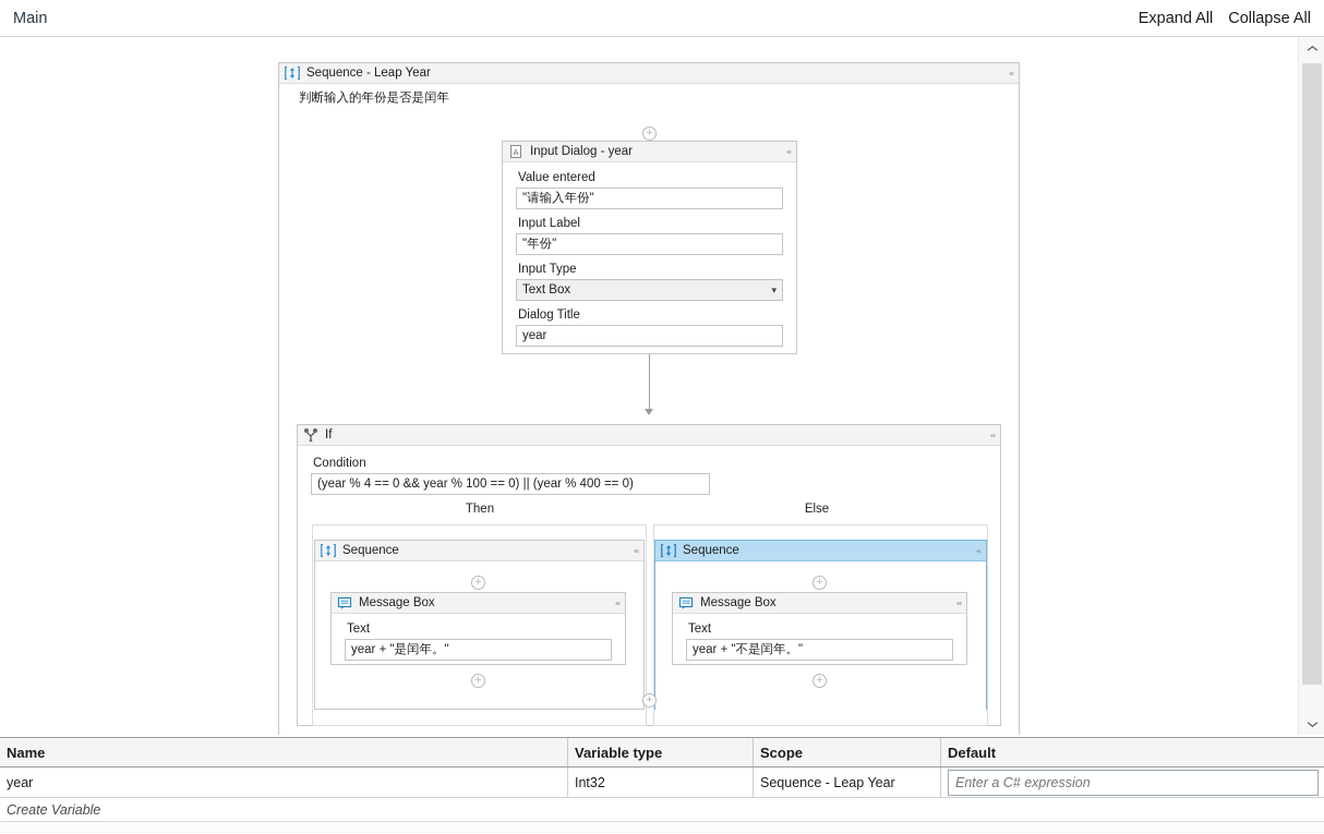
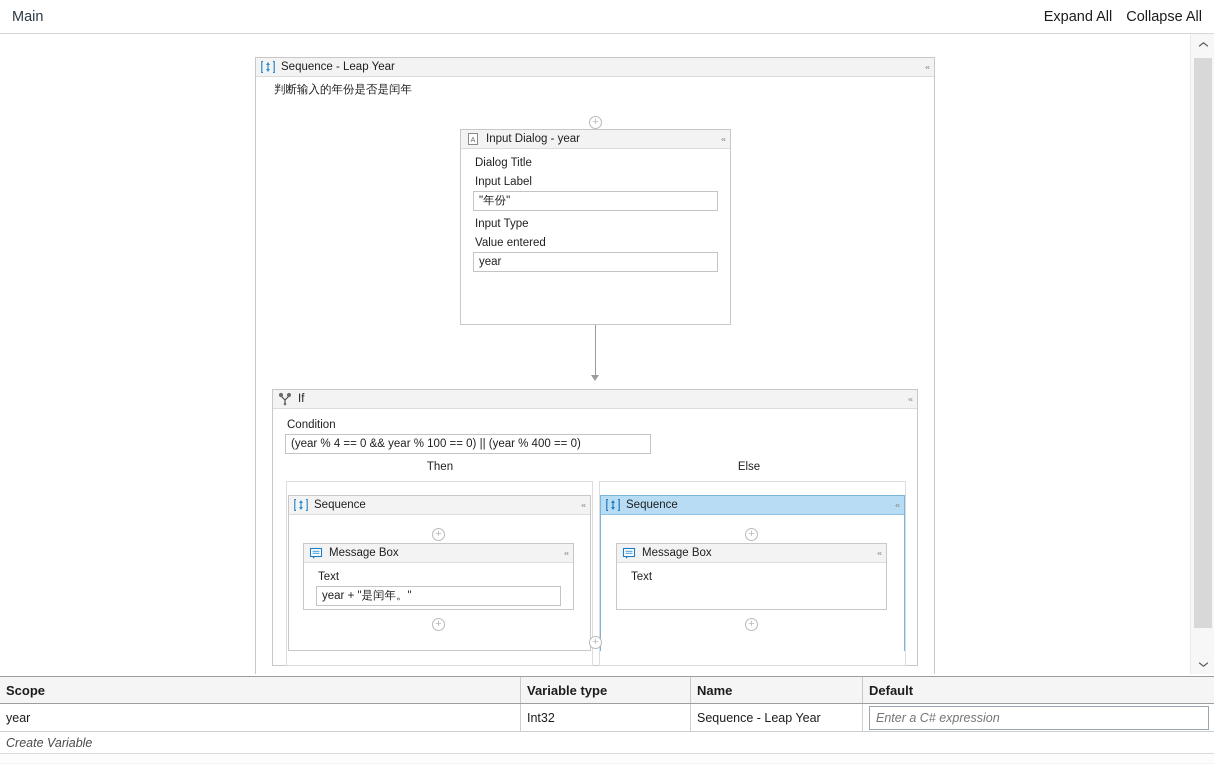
  Main
  Expand All
  Collapse All
  Sequence - Leap Year
  判断输入的年份是否是闰年
  +
  Input Dialog - year
  «
- Value entered
+ Dialog Title
- "请输入年份"
  Input Label
  "年份"
  Input Type
- Text Box
- ▾
- Dialog Title
+ Value entered
  year
  If
  «
  Condition
  (year % 4 == 0 && year % 100 == 0) || (year % 400 == 0)
  Then
  Else
  Sequence
  «
  +
  Message Box
  «
  Text
  year + "是闰年。"
  +
  Sequence
  «
  +
  Message Box
  «
  Text
- year + "不是闰年。"
  +
  +
- Name
+ Scope
  Variable type
- Scope
+ Name
  Default
  year
  Int32
  Sequence - Leap Year
  Enter a C# expression
  Create Variable
